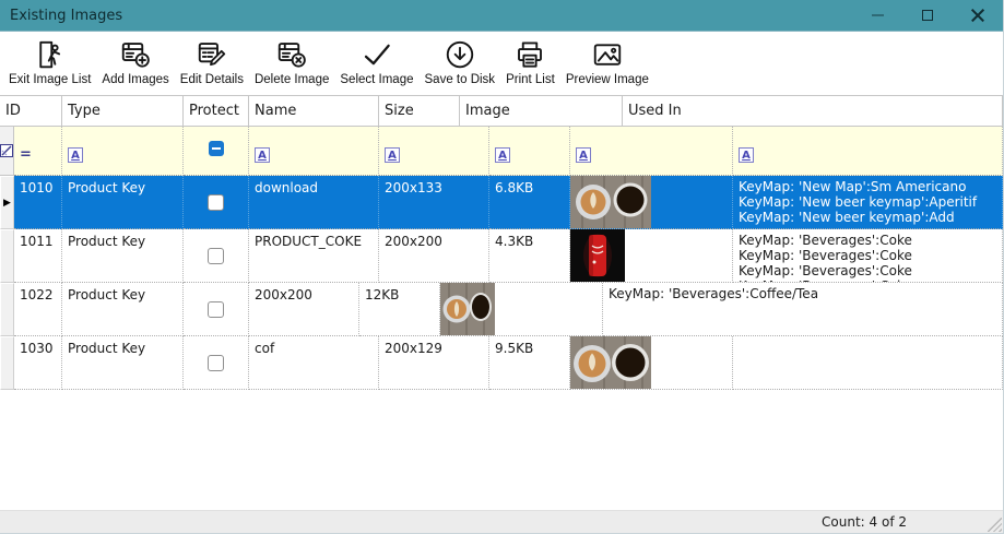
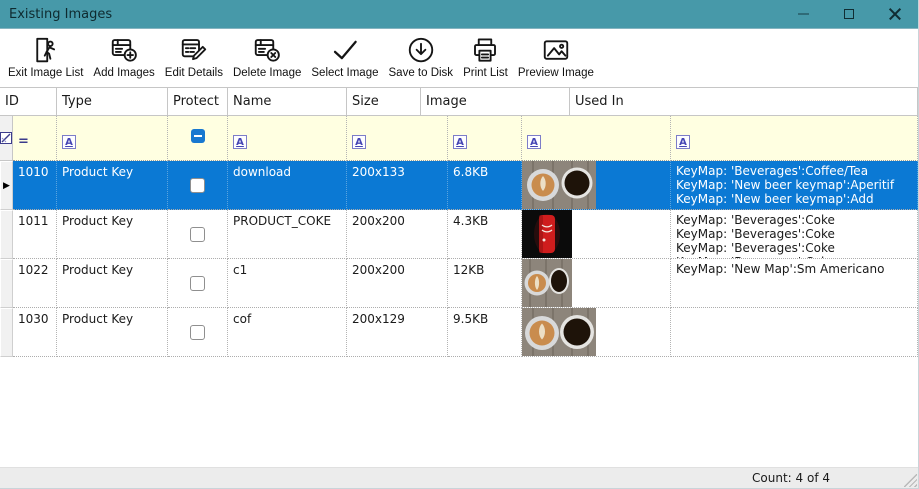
  Existing Images
  Exit Image List
  Add Images
  Edit Details
  Delete Image
  Select Image
  Save to Disk
  Print List
  Preview Image
  ID
  Type
  Protect
  Name
  Size
  Image
  Used In
  =
  A
  A
  A
  A
  A
  A
  ▶
  1010
  Product Key
  download
  200x133
  6.8KB
- KeyMap: 'New Map':Sm Americano
+ KeyMap: 'Beverages':Coffee/Tea
  KeyMap: 'New beer keymap':Aperitif
  KeyMap: 'New beer keymap':Add
  1011
  Product Key
  PRODUCT_COKE
  200x200
  4.3KB
  KeyMap: 'Beverages':Coke
  KeyMap: 'Beverages':Coke
  KeyMap: 'Beverages':Coke
  1022
  Product Key
+ c1
  200x200
  12KB
- KeyMap: 'Beverages':Coffee/Tea
+ KeyMap: 'New Map':Sm Americano
  1030
  Product Key
  cof
  200x129
  9.5KB
- Count: 4 of 2
+ Count: 4 of 4
